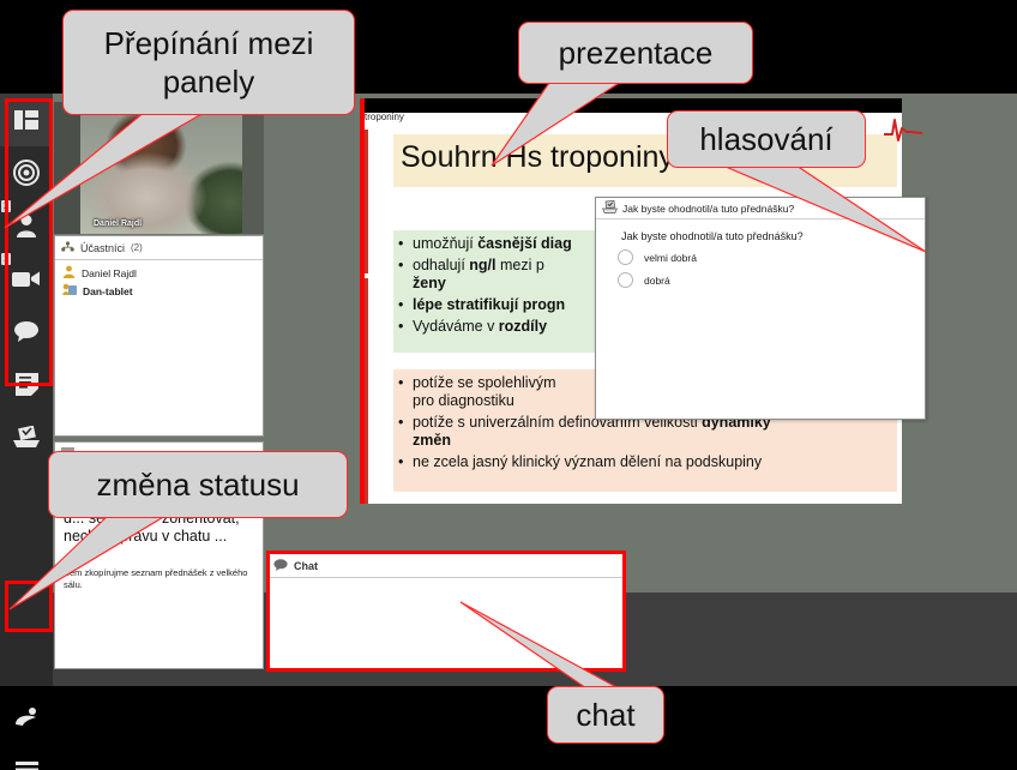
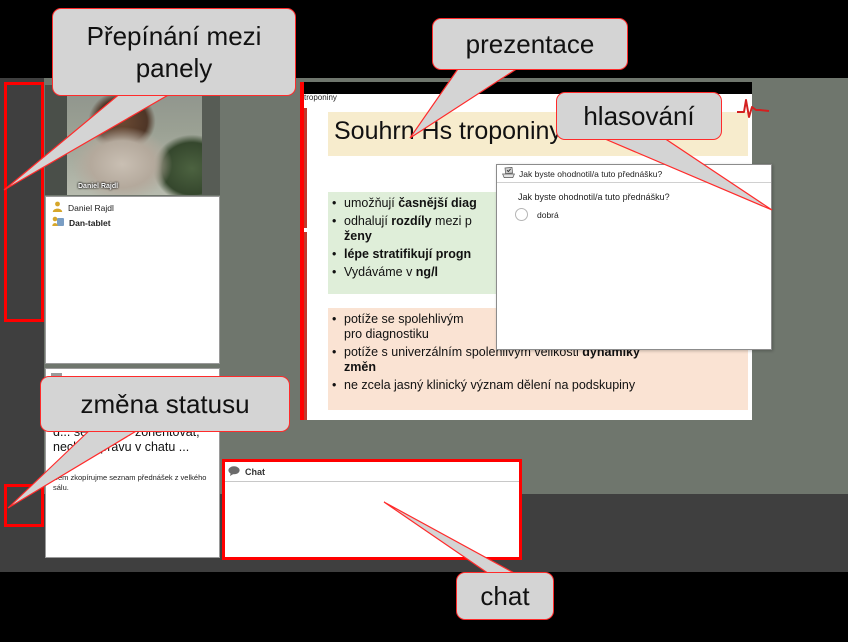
- 2
- 1
- Účastníci
- (2)
  Daniel Rajdl
  Dan-tablet
  d... se zorientovat,
  necávu v chatu ...
  em zkopírujme seznam přednášek z velkého sálu.
  Chat
  troponiny
  Souhrn Hs troponin
  umožňují časnější diag
- odhalují ng/l mezi p
+ odhalují rozdíly mezi p
  ženy
  lépe stratifikují progn
- Vydáváme v rozdíly
+ Vydáváme v ng/l
  potíže se spolehlivým
  pro diagnostiku
- potíže s univerzálním definováním velikosti dynamiky
+ potíže s univerzálním spolehlivým velikosti dynamiky
  změn
  ne zcela jasný klinický význam dělení na podskupiny
  Jak byste ohodnotil/a tuto přednášku?
  Jak byste ohodnotil/a tuto přednášku?
- velmi dobrá
  dobrá
  Přepínání mezi panely
  prezentace
  hlasování
  změna statusu
  chat
